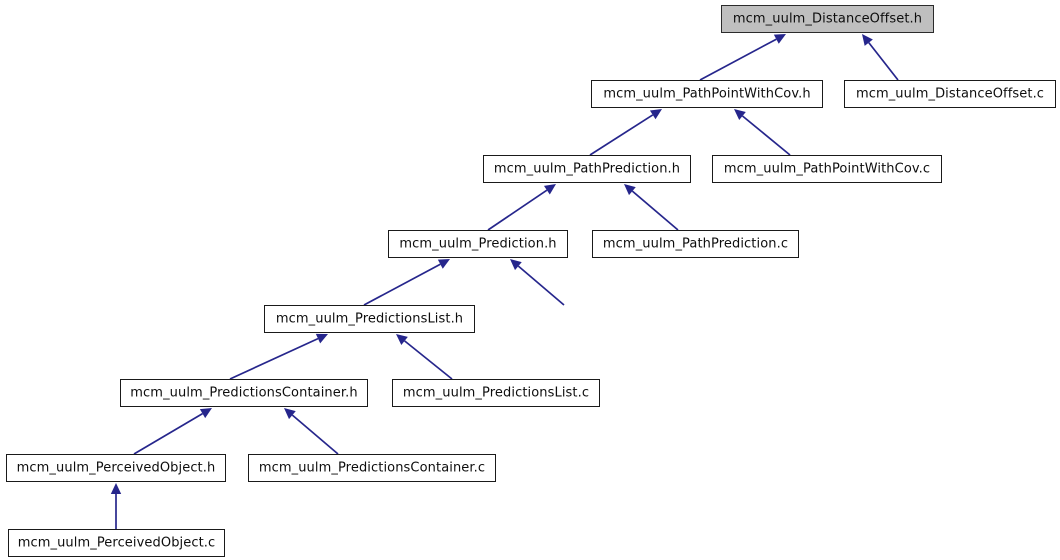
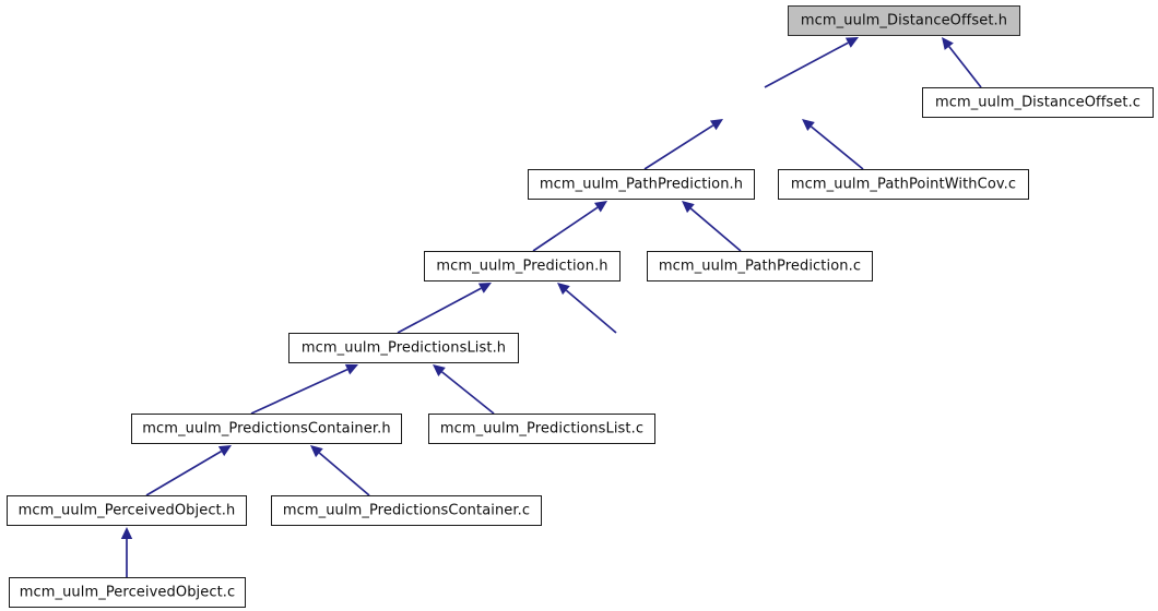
  mcm_uulm_DistanceOffset.h
- mcm_uulm_PathPointWithCov.h
  mcm_uulm_DistanceOffset.c
  mcm_uulm_PathPrediction.h
  mcm_uulm_PathPointWithCov.c
  mcm_uulm_Prediction.h
  mcm_uulm_PathPrediction.c
  mcm_uulm_PredictionsList.h
  mcm_uulm_PredictionsContainer.h
  mcm_uulm_PredictionsList.c
  mcm_uulm_PerceivedObject.h
  mcm_uulm_PredictionsContainer.c
  mcm_uulm_PerceivedObject.c
